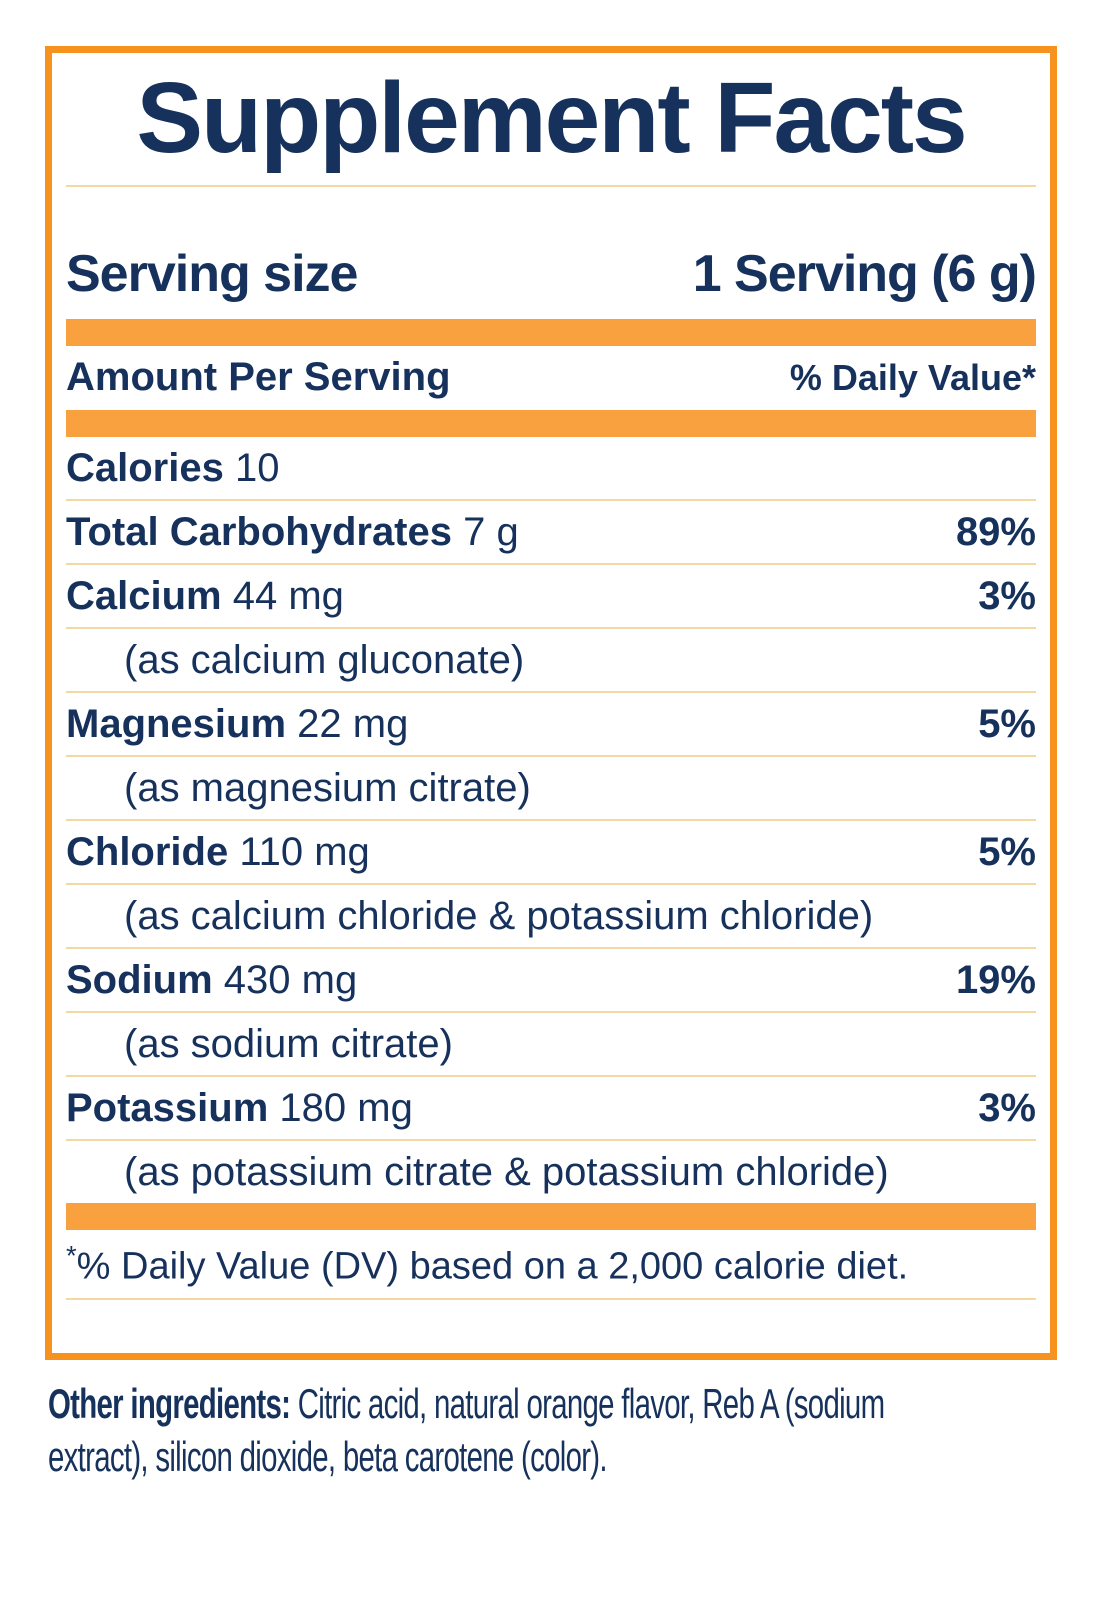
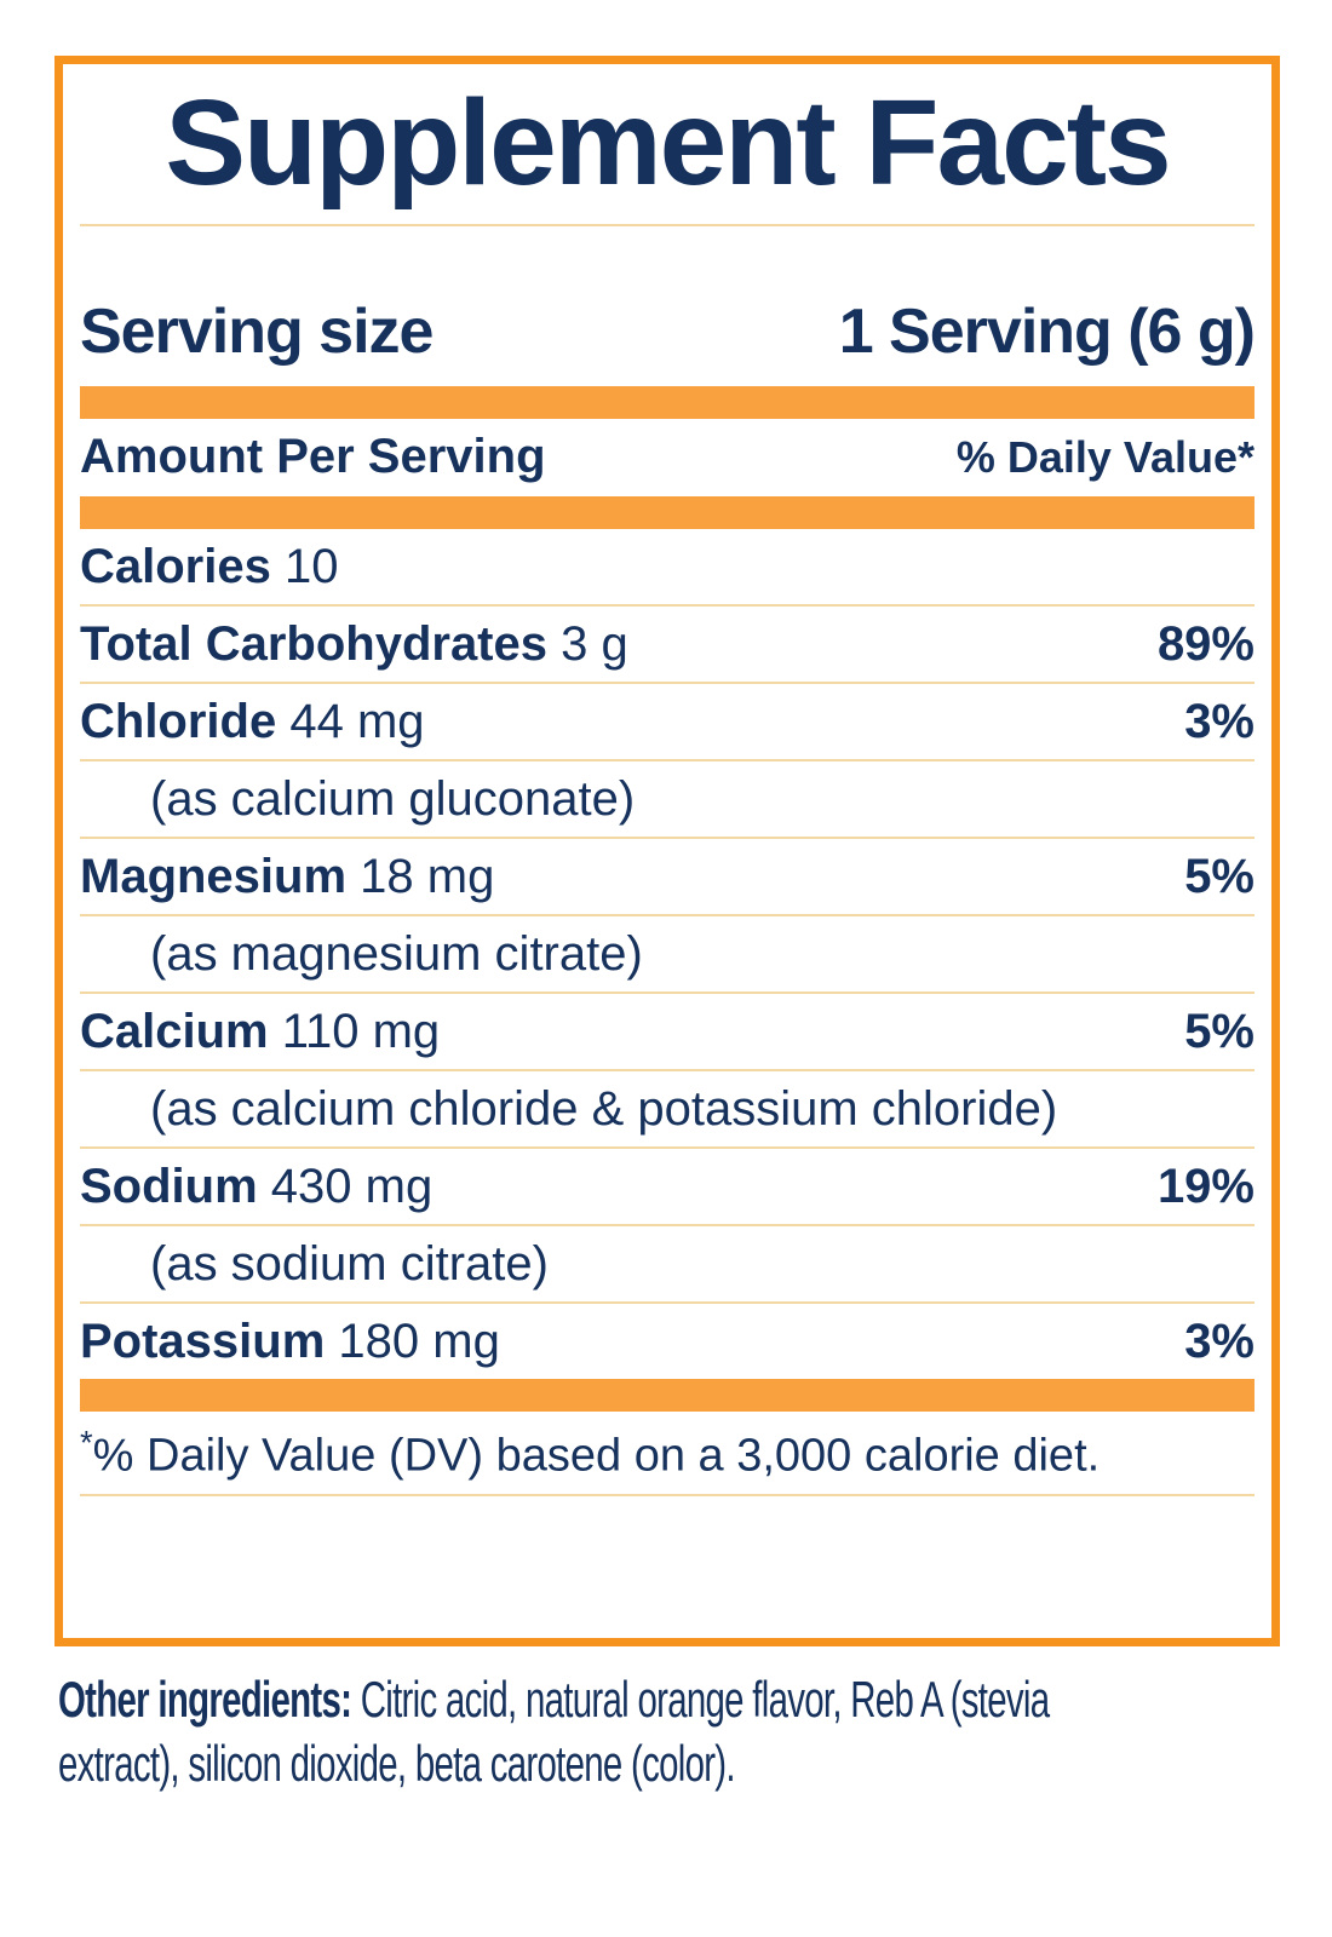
  Supplement Facts
  Serving size
  1 Serving (6 g)
  Amount Per Serving
  % Daily Value*
  Calories 10
- Total Carbohydrates 7 g
+ Total Carbohydrates 3 g
  89%
- Calcium 44 mg
+ Chloride 44 mg
  3%
  (as calcium gluconate)
- Magnesium 22 mg
+ Magnesium 18 mg
  5%
  (as magnesium citrate)
- Chloride 110 mg
+ Calcium 110 mg
  5%
  (as calcium chloride & potassium chloride)
  Sodium 430 mg
  19%
  (as sodium citrate)
  Potassium 180 mg
  3%
- (as potassium citrate & potassium chloride)
- *% Daily Value (DV) based on a 2,000 calorie diet.
+ *% Daily Value (DV) based on a 3,000 calorie diet.
- Other ingredients: Citric acid, natural orange flavor, Reb A (sodium
+ Other ingredients: Citric acid, natural orange flavor, Reb A (stevia
  extract), silicon dioxide, beta carotene (color).
